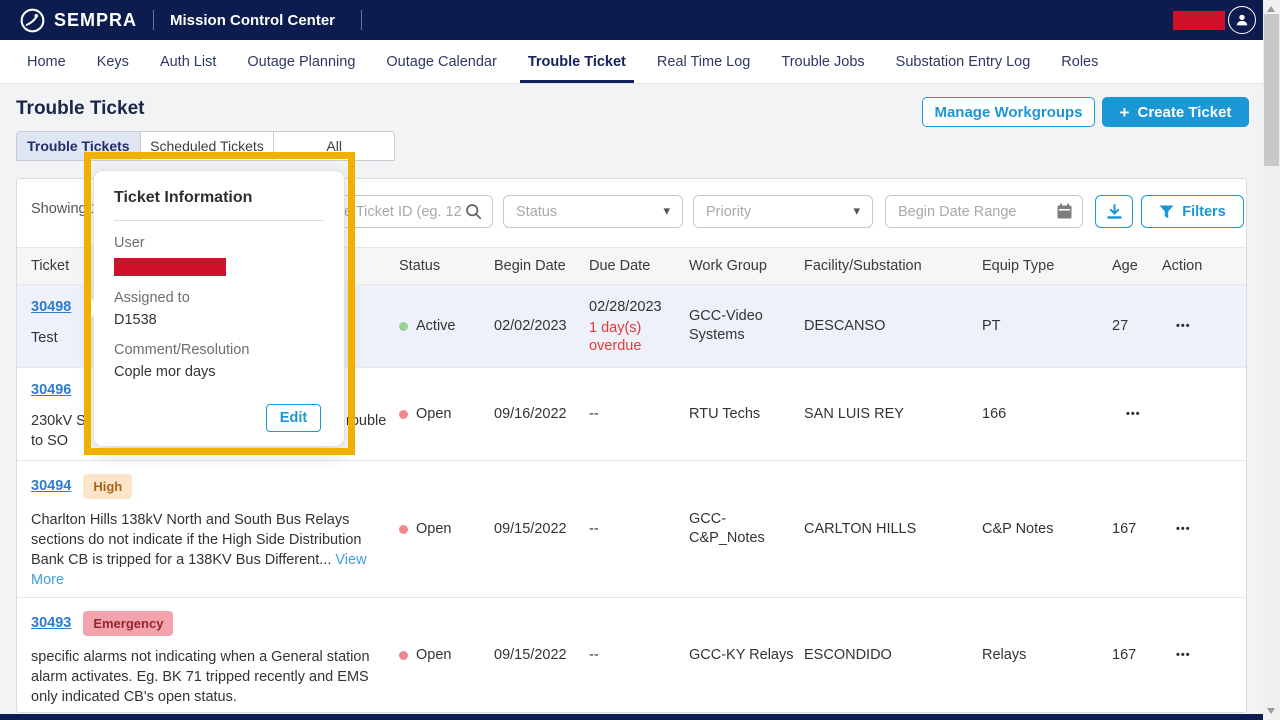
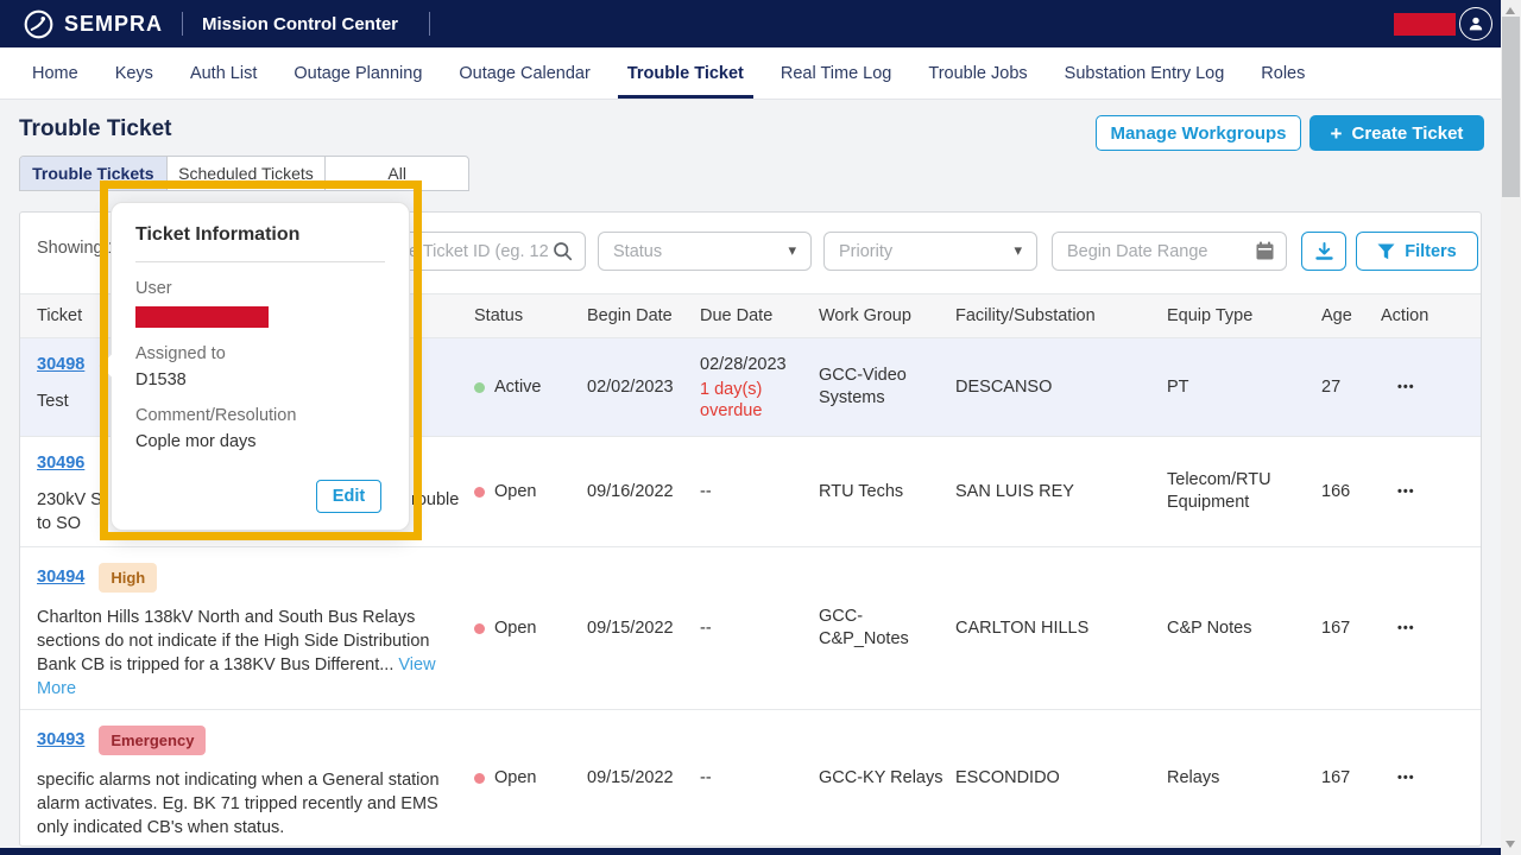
  SEMPRA
  Mission Control Center
  Home
  Keys
  Auth List
  Outage Planning
  Outage Calendar
  Trouble Ticket
  Real Time Log
  Trouble Jobs
  Substation Entry Log
  Roles
  Trouble Ticket
  Manage Workgroups
  +
  Create Ticket
  Trouble Tickets
  Scheduled Tickets
  All
  Showing
  e Ticket ID (eg. 12
  Status
  ▾
  Priority
  ▾
  Begin Date Range
  Filters
  Ticket
  Status
  Begin Date
  Due Date
  Work Group
  Facility/Substation
  Equip Type
  Age
  Action
  30498
  Test
  Active
  02/02/2023
  02/28/2023
  1 day(s) overdue
  GCC-Video Systems
  DESCANSO
  PT
  27
  •••
  30496
  230kV S
  rouble
  to SO
  Open
  09/16/2022
  --
  RTU Techs
  SAN LUIS REY
+ Telecom/RTU Equipment
  166
  •••
  30494
  High
  Charlton Hills 138kV North and South Bus Relays sections do not indicate if the High Side Distribution Bank CB is tripped for a 138KV Bus Different... View More
  Open
  09/15/2022
  --
  GCC-C&P_Notes
  CARLTON HILLS
  C&P Notes
  167
  •••
  30493
  Emergency
- specific alarms not indicating when a General station alarm activates. Eg. BK 71 tripped recently and EMS only indicated CB's open status.
+ specific alarms not indicating when a General station alarm activates. Eg. BK 71 tripped recently and EMS only indicated CB's when status.
  Open
  09/15/2022
  --
  GCC-KY Relays
  ESCONDIDO
  Relays
  167
  •••
  Ticket Information
  User
  Assigned to
  D1538
  Comment/Resolution
  Cople mor days
  Edit
